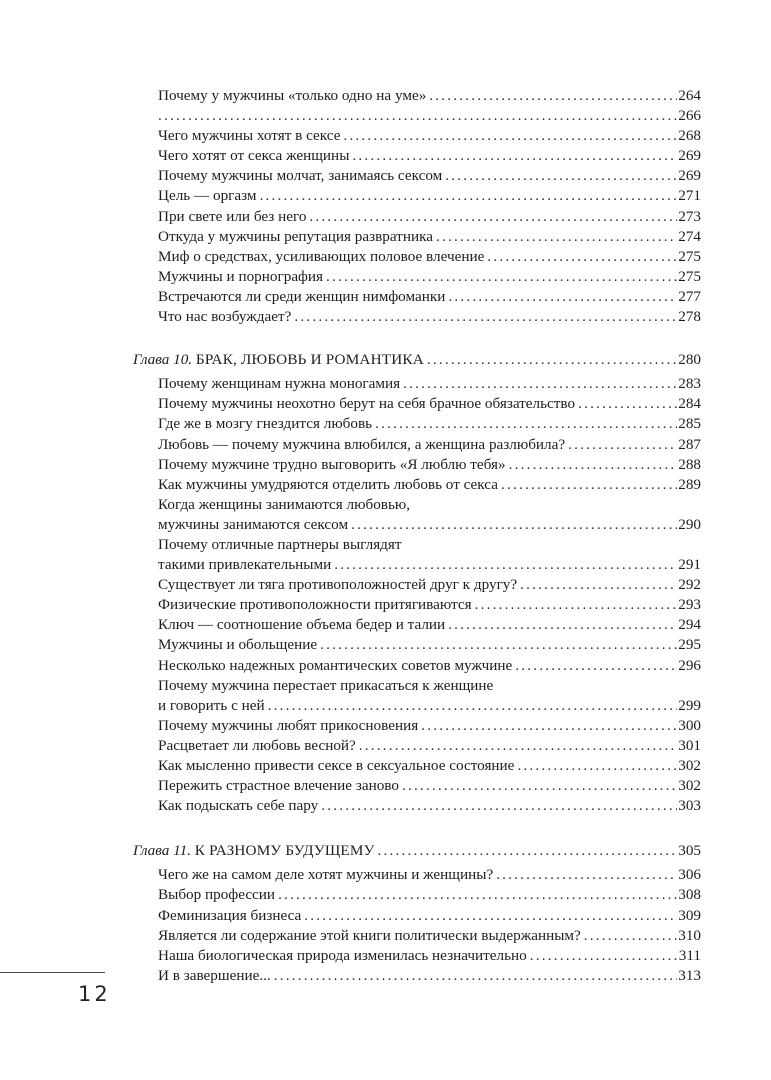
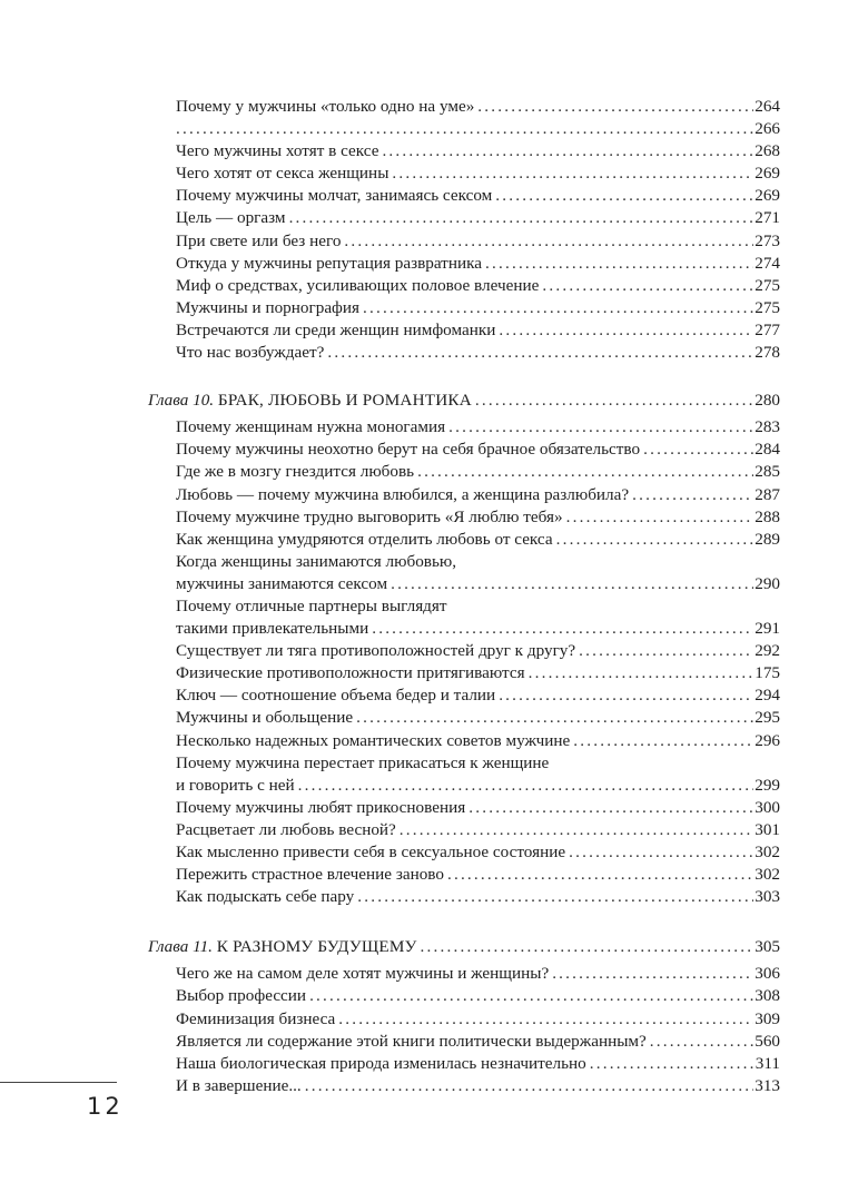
  Почему у мужчины «только одно на уме»
  264
  266
  Чего мужчины хотят в сексе
  268
  Чего хотят от секса женщины
  269
  Почему мужчины молчат, занимаясь сексом
  269
  Цель — оргазм
  271
  При свете или без него
  273
  Откуда у мужчины репутация развратника
  274
  Миф о средствах, усиливающих половое влечение
  275
  Мужчины и порнография
  275
  Встречаются ли среди женщин нимфоманки
  277
  Что нас возбуждает?
  278
  Глава 10. БРАК, ЛЮБОВЬ И РОМАНТИКА
  280
  Почему женщинам нужна моногамия
  283
  Почему мужчины неохотно берут на себя брачное обязательство
  284
  Где же в мозгу гнездится любовь
  285
  Любовь — почему мужчина влюбился, а женщина разлюбила?
  287
  Почему мужчине трудно выговорить «Я люблю тебя»
  288
- Как мужчины умудряются отделить любовь от секса
+ Как женщина умудряются отделить любовь от секса
  289
  Когда женщины занимаются любовью,
  мужчины занимаются сексом
  290
  Почему отличные партнеры выглядят
  такими привлекательными
  291
  Существует ли тяга противоположностей друг к другу?
  292
  Физические противоположности притягиваются
- 293
+ 175
  Ключ — соотношение объема бедер и талии
  294
  Мужчины и обольщение
  295
  Несколько надежных романтических советов мужчине
  296
  Почему мужчина перестает прикасаться к женщине
  и говорить с ней
  299
  Почему мужчины любят прикосновения
  300
  Расцветает ли любовь весной?
  301
- Как мысленно привести сексе в сексуальное состояние
+ Как мысленно привести себя в сексуальное состояние
  302
  Пережить страстное влечение заново
  302
  Как подыскать себе пару
  303
  Глава 11. К РАЗНОМУ БУДУЩЕМУ
  305
  Чего же на самом деле хотят мужчины и женщины?
  306
  Выбор профессии
  308
  Феминизация бизнеса
  309
  Является ли содержание этой книги политически выдержанным?
- 310
+ 560
  Наша биологическая природа изменилась незначительно
  311
  И в завершение...
  313
  12
